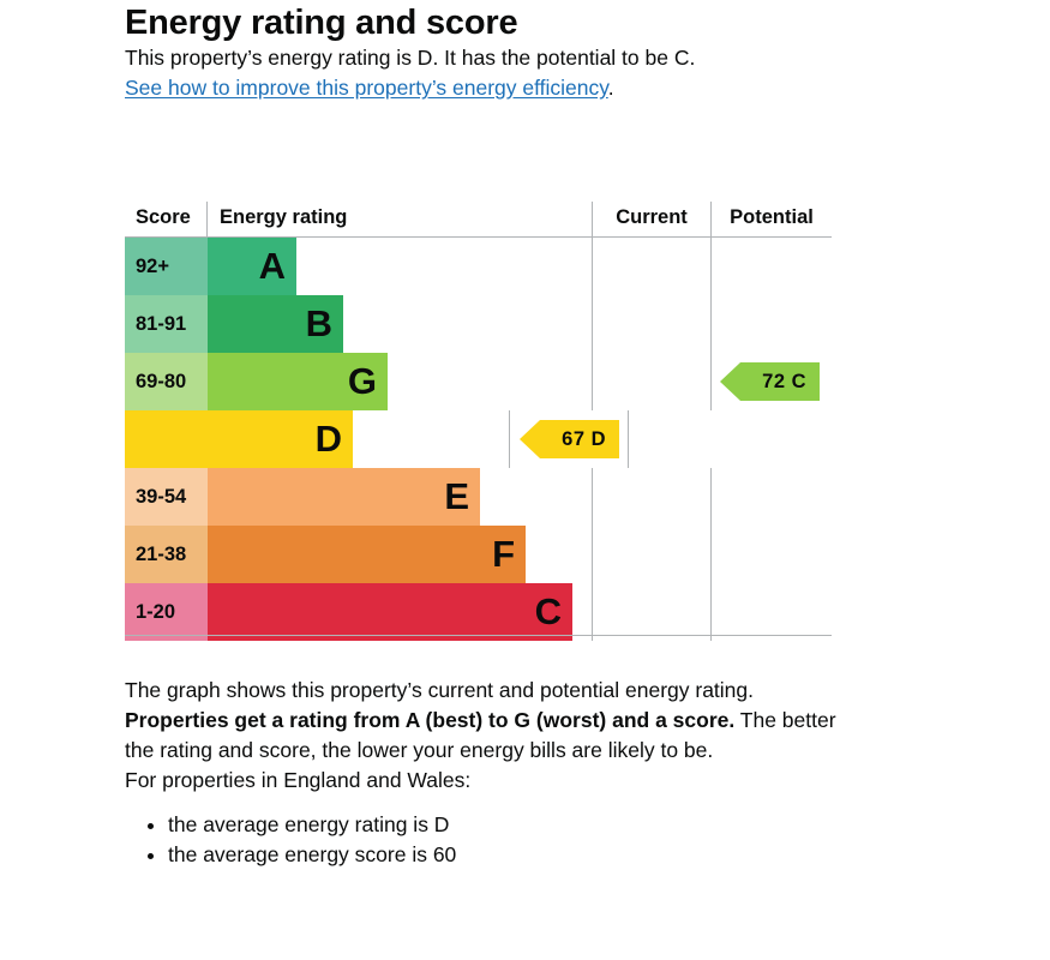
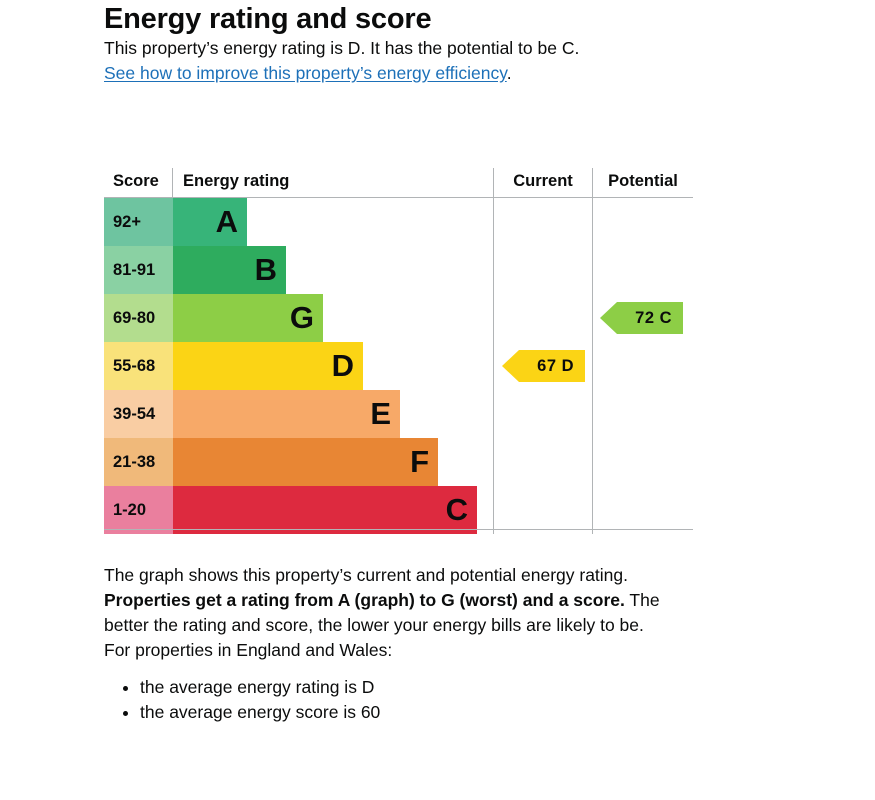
  Energy rating and score
  This property’s energy rating is D. It has the potential to be C.
  See how to improve this property’s energy efficiency.
  Score
  Energy rating
  Current
  Potential
  92+
  A
  81-91
  B
  69-80
  G
  72 C
+ 55-68
  D
  67 D
  39-54
  E
  21-38
  F
  1-20
  C
  The graph shows this property’s current and potential energy rating.
- Properties get a rating from A (best) to G (worst) and a score. The better the rating and score, the lower your energy bills are likely to be.
+ Properties get a rating from A (graph) to G (worst) and a score. The better the rating and score, the lower your energy bills are likely to be.
  For properties in England and Wales:
  the average energy rating is D
  the average energy score is 60
